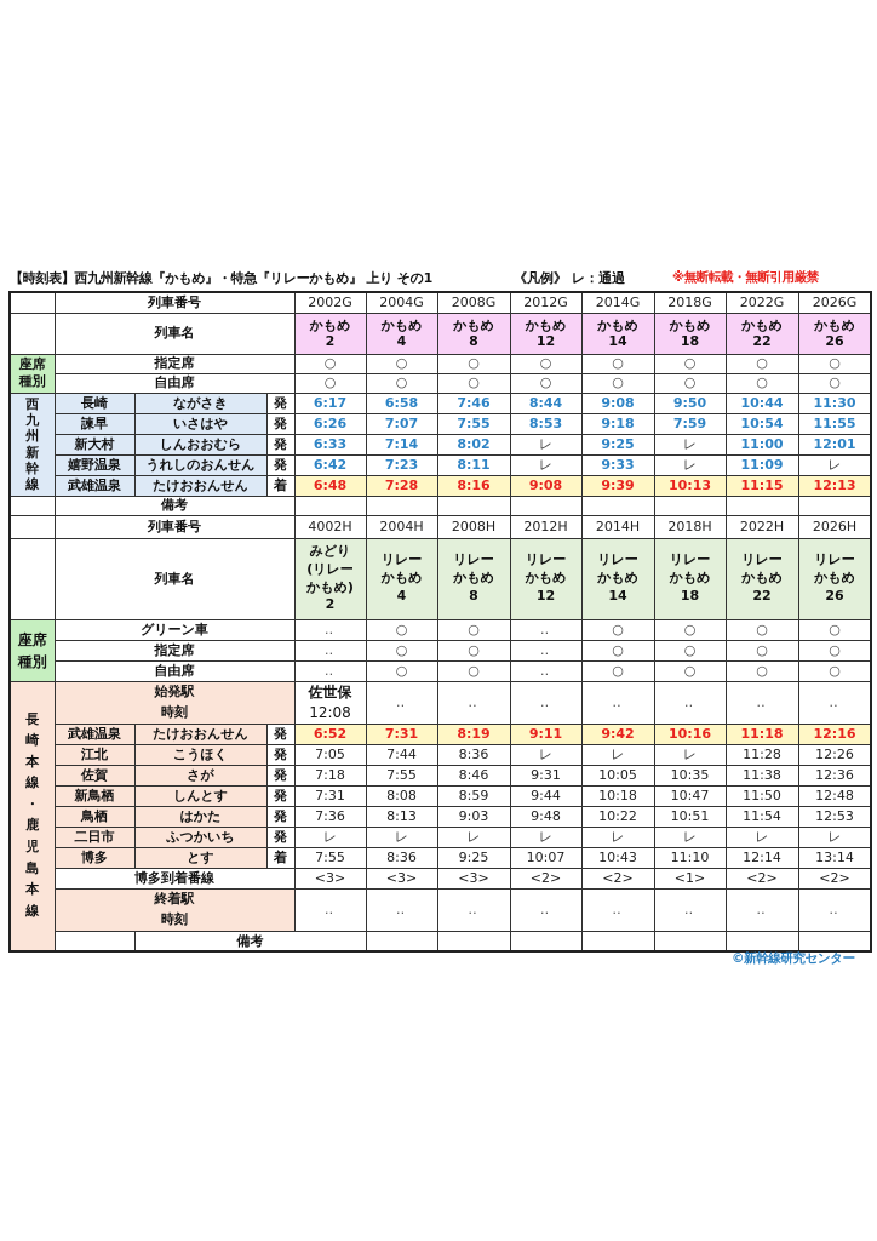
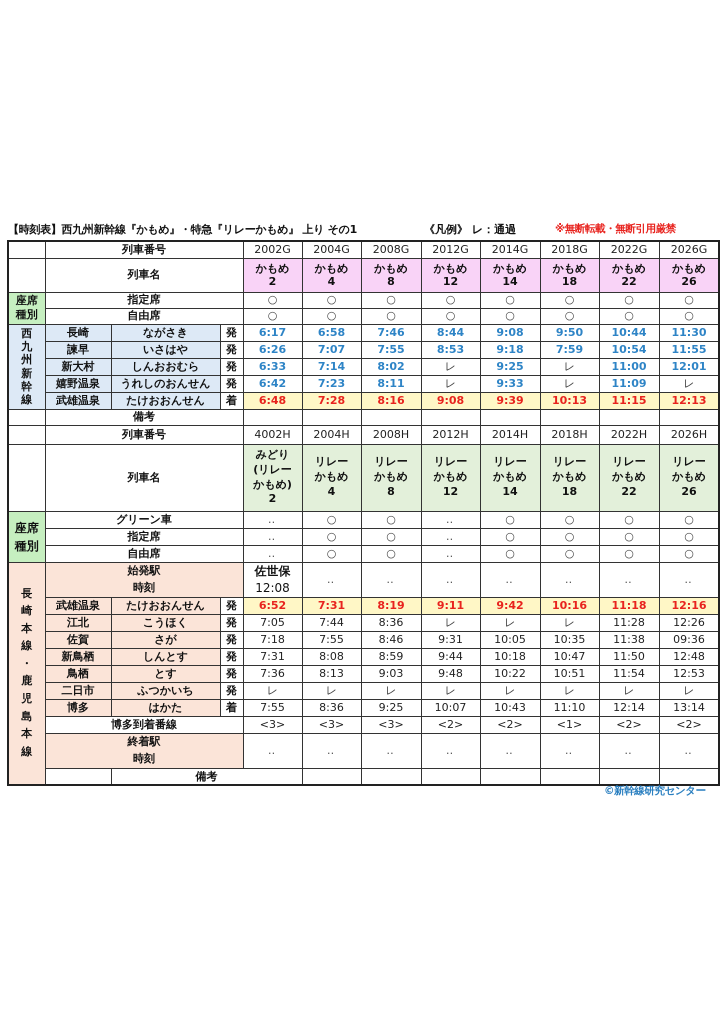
  【時刻表】西九州新幹線『かもめ』・特急『リレーかもめ』 上り その1
  《凡例》 レ：通過
  ※無断転載・無断引用厳禁
  	列車番号	2002G	2004G	2008G	2012G	2014G	2018G	2022G	2026G
  	列車名	かもめ2	かもめ4	かもめ8	かもめ12	かもめ14	かもめ18	かもめ22	かもめ26
  座席種別	指定席	○	○	○	○	○	○	○	○
  自由席	○	○	○	○	○	○	○	○
  西九州新幹線	長崎	ながさき	発	6:17	6:58	7:46	8:44	9:08	9:50	10:44	11:30
  諫早	いさはや	発	6:26	7:07	7:55	8:53	9:18	7:59	10:54	11:55
  新大村	しんおおむら	発	6:33	7:14	8:02	レ	9:25	レ	11:00	12:01
  嬉野温泉	うれしのおんせん	発	6:42	7:23	8:11	レ	9:33	レ	11:09	レ
  武雄温泉	たけおおんせん	着	6:48	7:28	8:16	9:08	9:39	10:13	11:15	12:13
  	備考
  	列車番号	4002H	2004H	2008H	2012H	2014H	2018H	2022H	2026H
  	列車名	みどり(リレーかもめ)2	リレーかもめ4	リレーかもめ8	リレーかもめ12	リレーかもめ14	リレーかもめ18	リレーかもめ22	リレーかもめ26
  座席種別	グリーン車	‥	○	○	‥	○	○	○	○
  指定席	‥	○	○	‥	○	○	○	○
  自由席	‥	○	○	‥	○	○	○	○
  長崎本線・鹿児島本線	始発駅時刻	佐世保12:08	‥	‥	‥	‥	‥	‥	‥
  武雄温泉	たけおおんせん	発	6:52	7:31	8:19	9:11	9:42	10:16	11:18	12:16
  江北	こうほく	発	7:05	7:44	8:36	レ	レ	レ	11:28	12:26
- 佐賀	さが	発	7:18	7:55	8:46	9:31	10:05	10:35	11:38	12:36
+ 佐賀	さが	発	7:18	7:55	8:46	9:31	10:05	10:35	11:38	09:36
  新鳥栖	しんとす	発	7:31	8:08	8:59	9:44	10:18	10:47	11:50	12:48
- 鳥栖	はかた	発	7:36	8:13	9:03	9:48	10:22	10:51	11:54	12:53
+ 鳥栖	とす	発	7:36	8:13	9:03	9:48	10:22	10:51	11:54	12:53
  二日市	ふつかいち	発	レ	レ	レ	レ	レ	レ	レ	レ
- 博多	とす	着	7:55	8:36	9:25	10:07	10:43	11:10	12:14	13:14
+ 博多	はかた	着	7:55	8:36	9:25	10:07	10:43	11:10	12:14	13:14
  博多到着番線	<3>	<3>	<3>	<2>	<2>	<1>	<2>	<2>
  終着駅時刻	‥	‥	‥	‥	‥	‥	‥	‥
  	備考
  ©新幹線研究センター
